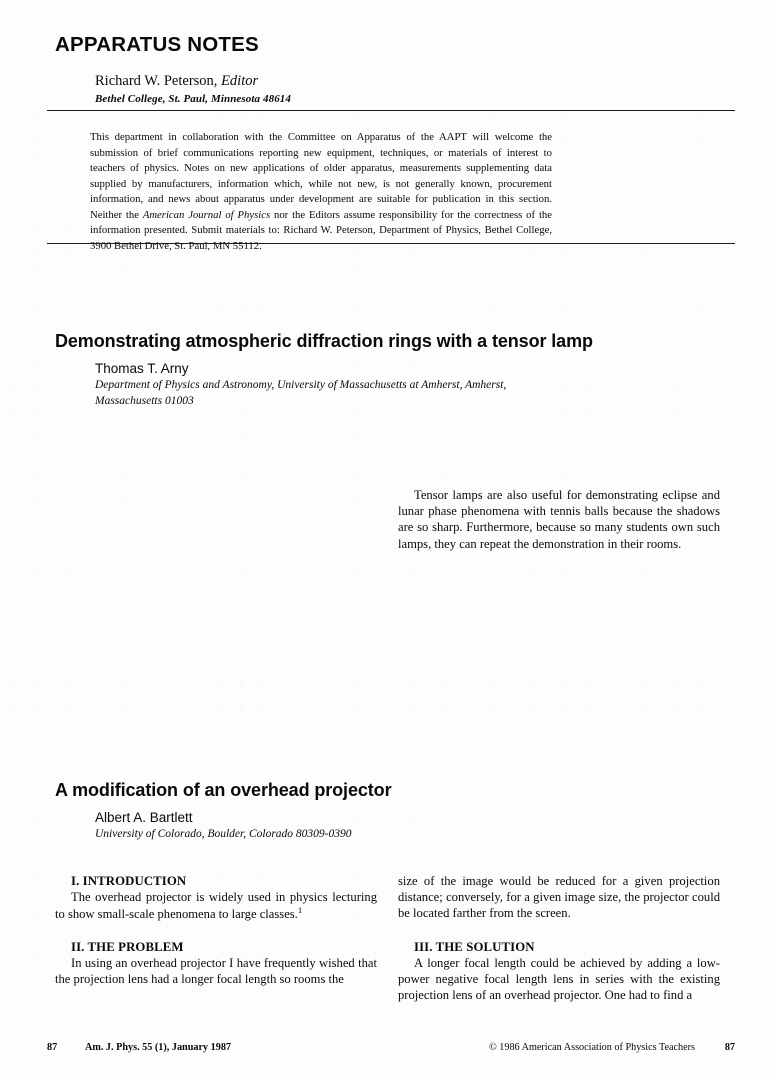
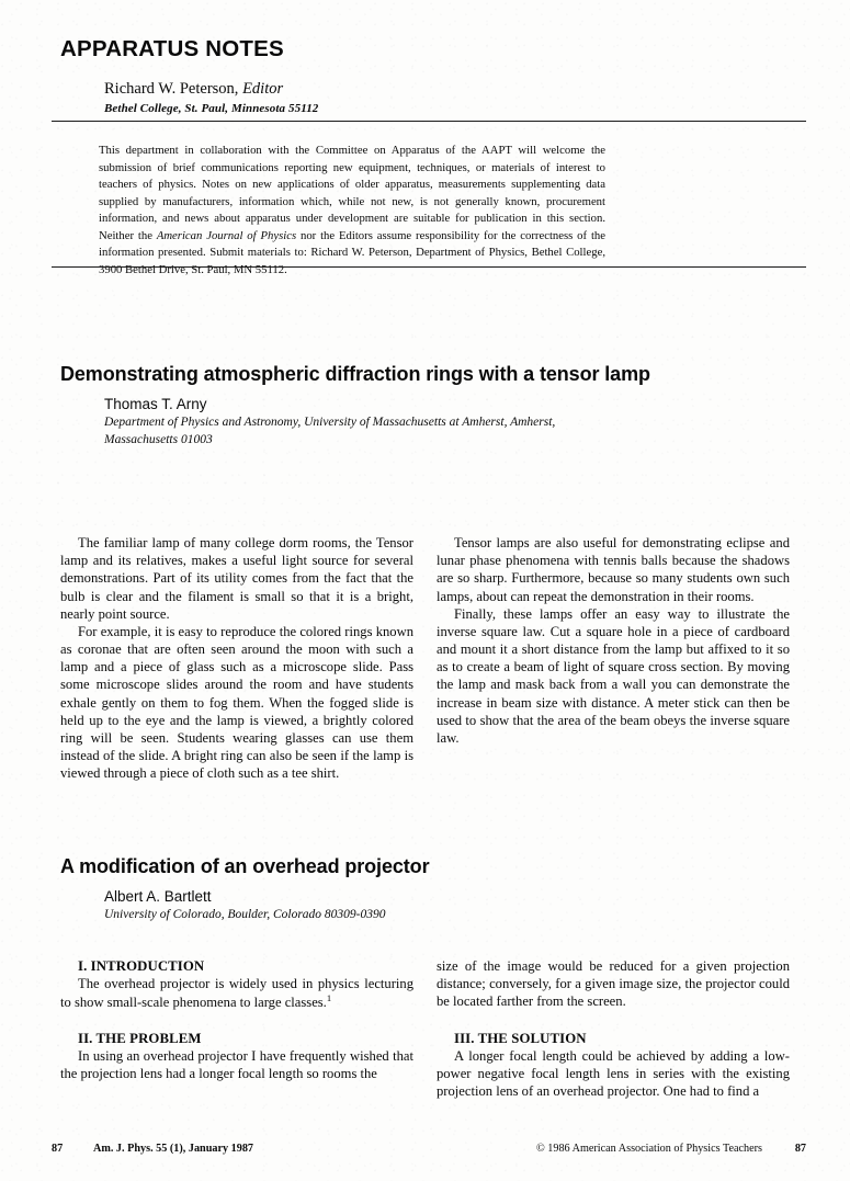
  APPARATUS NOTES
  Richard W. Peterson, Editor
- Bethel College, St. Paul, Minnesota 48614
+ Bethel College, St. Paul, Minnesota 55112
  This department in collaboration with the Committee on Apparatus of the AAPT will welcome the submission of brief communications reporting new equipment, techniques, or materials of interest to teachers of physics. Notes on new applications of older apparatus, measurements supplementing data supplied by manufacturers, information which, while not new, is not generally known, procurement information, and news about apparatus under development are suitable for publication in this section. Neither the American Journal of Physics nor the Editors assume responsibility for the correctness of the information presented. Submit materials to: Richard W. Peterson, Department of Physics, Bethel College, 3900 Bethel Drive, St. Paul, MN 55112.
  Demonstrating atmospheric diffraction rings with a tensor lamp
  Thomas T. Arny
  Department of Physics and Astronomy, University of Massachusetts at Amherst, Amherst,
  Massachusetts 01003
+ The familiar lamp of many college dorm rooms, the Tensor lamp and its relatives, makes a useful light source for several demonstrations. Part of its utility comes from the fact that the bulb is clear and the filament is small so that it is a bright, nearly point source.
+ For example, it is easy to reproduce the colored rings known as coronae that are often seen around the moon with such a lamp and a piece of glass such as a microscope slide. Pass some microscope slides around the room and have students exhale gently on them to fog them. When the fogged slide is held up to the eye and the lamp is viewed, a brightly colored ring will be seen. Students wearing glasses can use them instead of the slide. A bright ring can also be seen if the lamp is viewed through a piece of cloth such as a tee shirt.
- Tensor lamps are also useful for demonstrating eclipse and lunar phase phenomena with tennis balls because the shadows are so sharp. Furthermore, because so many students own such lamps, they can repeat the demonstration in their rooms.
+ Tensor lamps are also useful for demonstrating eclipse and lunar phase phenomena with tennis balls because the shadows are so sharp. Furthermore, because so many students own such lamps, about can repeat the demonstration in their rooms.
+ Finally, these lamps offer an easy way to illustrate the inverse square law. Cut a square hole in a piece of cardboard and mount it a short distance from the lamp but affixed to it so as to create a beam of light of square cross section. By moving the lamp and mask back from a wall you can demonstrate the increase in beam size with distance. A meter stick can then be used to show that the area of the beam obeys the inverse square law.
  A modification of an overhead projector
  Albert A. Bartlett
  University of Colorado, Boulder, Colorado 80309-0390
  I. INTRODUCTION
  The overhead projector is widely used in physics lecturing to show small-scale phenomena to large classes.1
  II. THE PROBLEM
  In using an overhead projector I have frequently wished that the projection lens had a longer focal length so rooms the
  size of the image would be reduced for a given projection distance; conversely, for a given image size, the projector could be located farther from the screen.
  III. THE SOLUTION
  A longer focal length could be achieved by adding a low-power negative focal length lens in series with the existing projection lens of an overhead projector. One had to find a
  87
  Am. J. Phys. 55 (1), January 1987
  © 1986 American Association of Physics Teachers
  87
